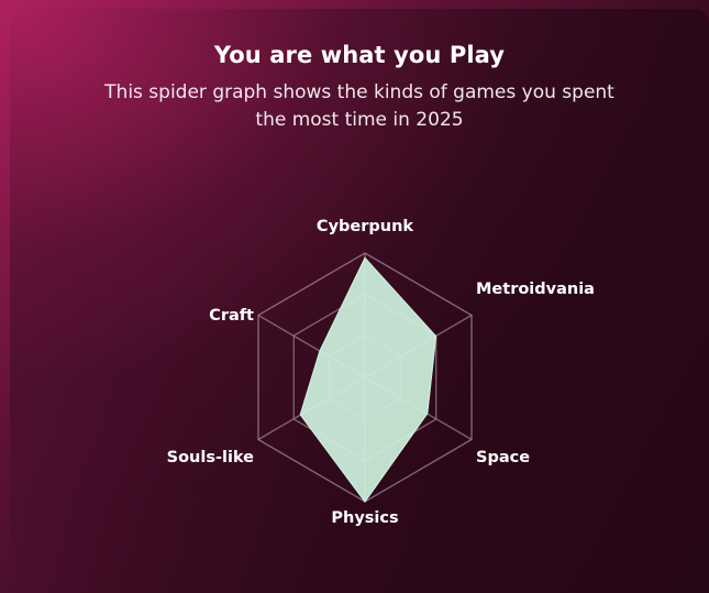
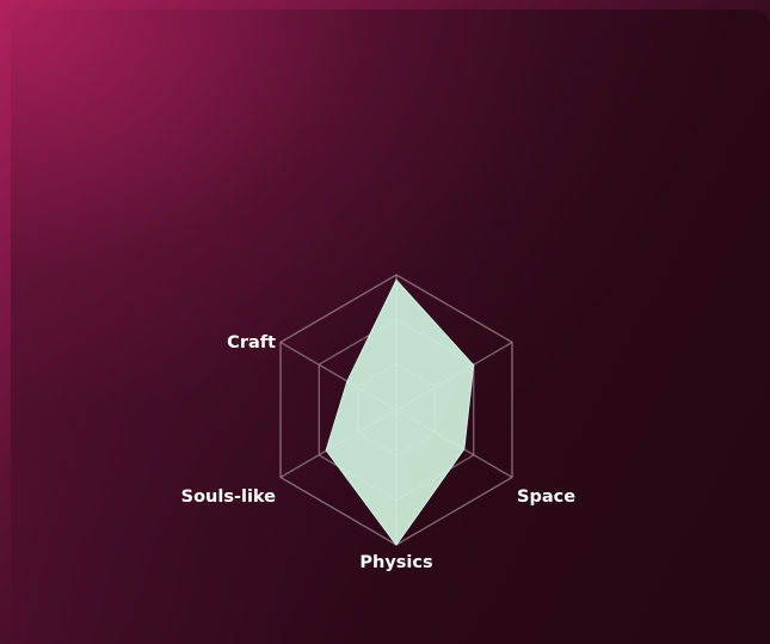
- You are what you Play
- This spider graph shows the kinds of games you spent
- the most time in 2025
- Cyberpunk
- Metroidvania
  Space
  Physics
  Souls-like
  Craft
